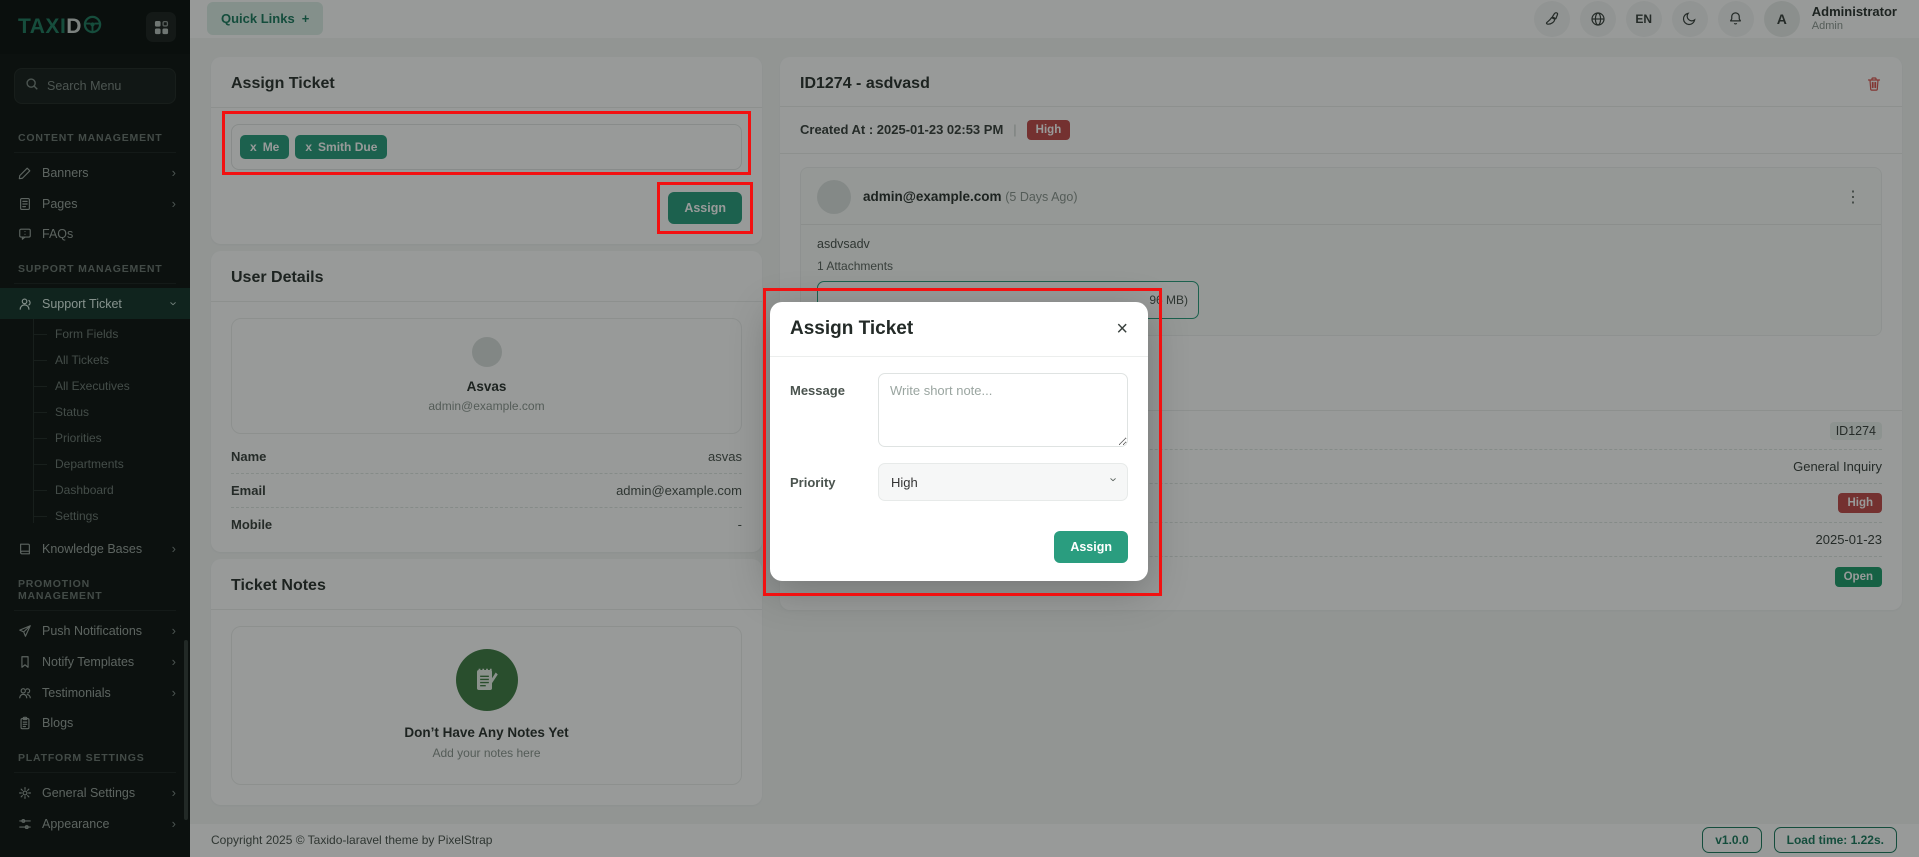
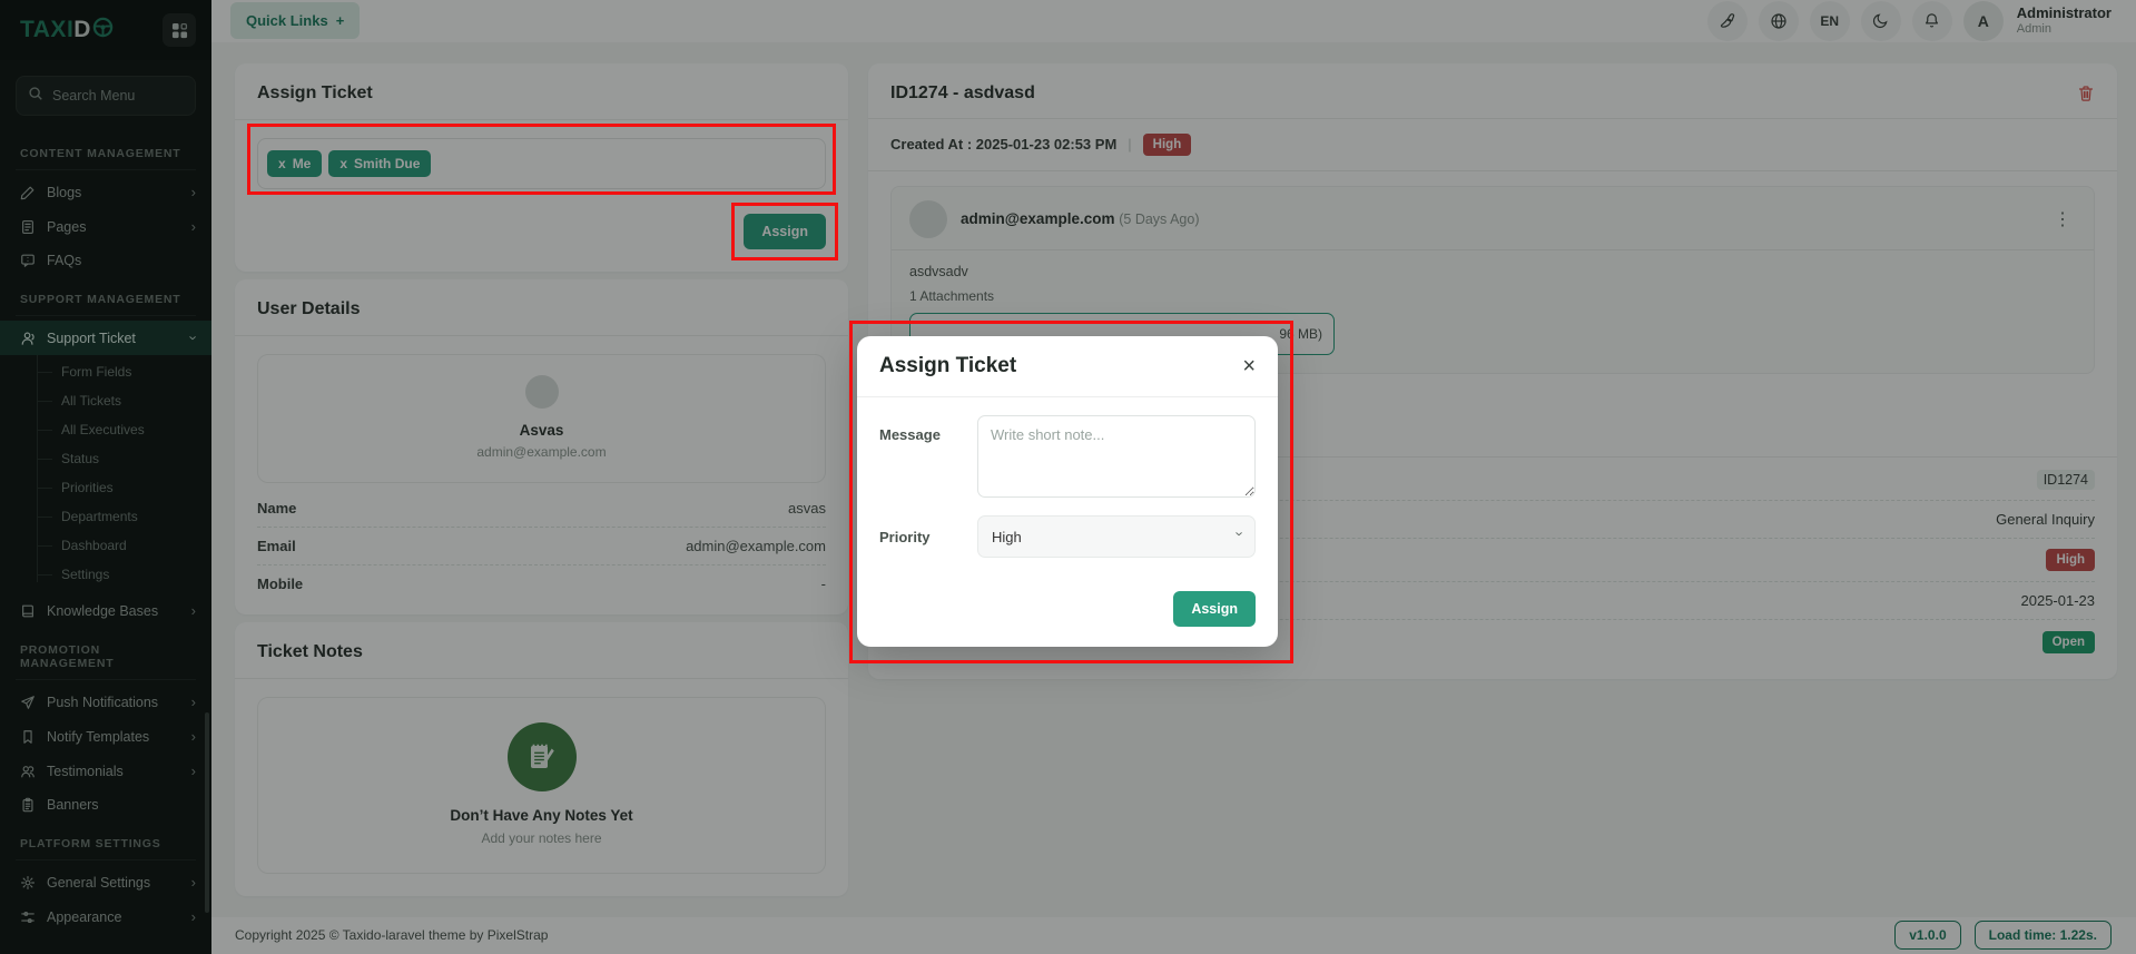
  TAXI
  D
  Search Menu
  CONTENT MANAGEMENT
- Banners
+ Blogs
  ›
  Pages
  ›
  FAQs
  SUPPORT MANAGEMENT
  Support Ticket
  Form Fields
  All Tickets
  All Executives
  Status
  Priorities
  Departments
  Dashboard
  Settings
  Knowledge Bases
  ›
  PROMOTION MANAGEMENT
  Push Notifications
  ›
  Notify Templates
  ›
  Testimonials
  ›
- Blogs
+ Banners
  PLATFORM SETTINGS
  General Settings
  ›
  Appearance
  ›
  Quick Links
  +
  EN
  A
  Administrator
  Admin
  Assign Ticket
  x
  Me
  x
  Smith Due
  Assign
  User Details
  Asvas
  admin@example.com
  Name
  asvas
  Email
  admin@example.com
  Mobile
  -
  Ticket Notes
  Don’t Have Any Notes Yet
  Add your notes here
  ID1274 - asdvasd
  Created At : 2025-01-23 02:53 PM
  High
  admin@example.com (5 Days Ago)
  ⋮
  asdvsadv
  1 Attachments
  96 MB)
  ID1274
  General Inquiry
  High
  2025-01-23
  Open
  Copyright 2025 © Taxido-laravel theme by PixelStrap
  v1.0.0
  Load time: 1.22s.
  Assign Ticket
  ×
  Message
  Write short note...
  Priority
  High
  Assign
